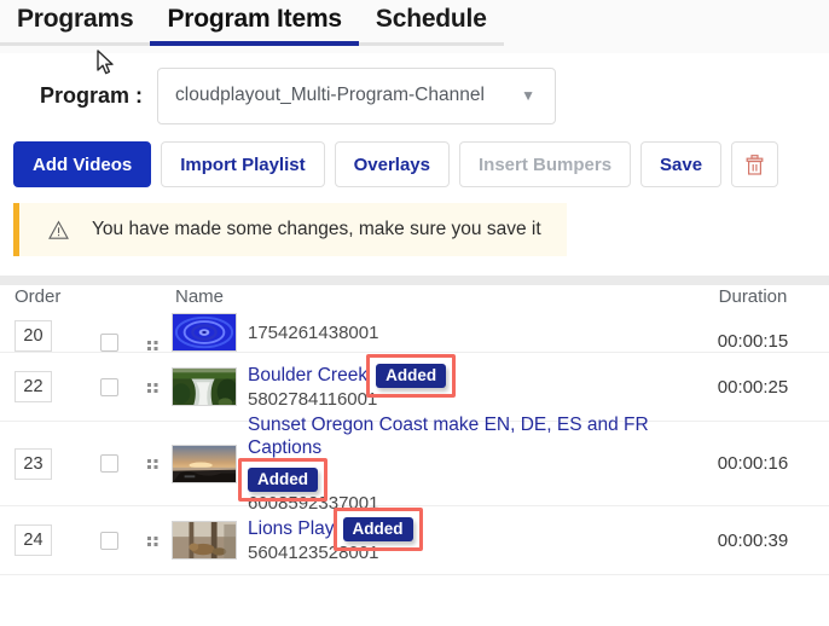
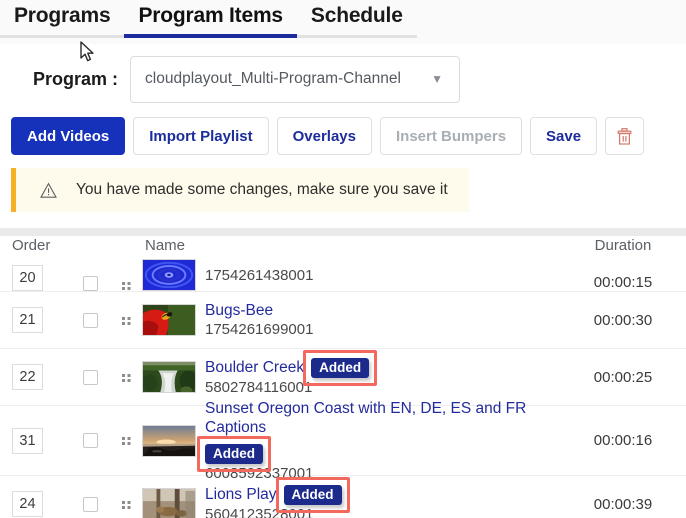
  Programs
  Program Items
  Schedule
  Program :
  cloudplayout_Multi-Program-Channel
  ▼
  Add Videos
  Import Playlist
  Overlays
  Insert Bumpers
  Save
  You have made some changes, make sure you save it
  Order
  Name
  Duration
  20
  1754261438001
  00:00:15
+ 21
+ Bugs-Bee
+ 1754261699001
+ 00:00:30
  22
  Boulder Creek
  Added
  5802784116001
  00:00:25
- 23
+ 31
- Sunset Oregon Coast make EN, DE, ES and FR Captions
+ Sunset Oregon Coast with EN, DE, ES and FR Captions
  Added
  6008592337001
  00:00:16
  24
  Lions Play
  Added
  5604123528001
  00:00:39
